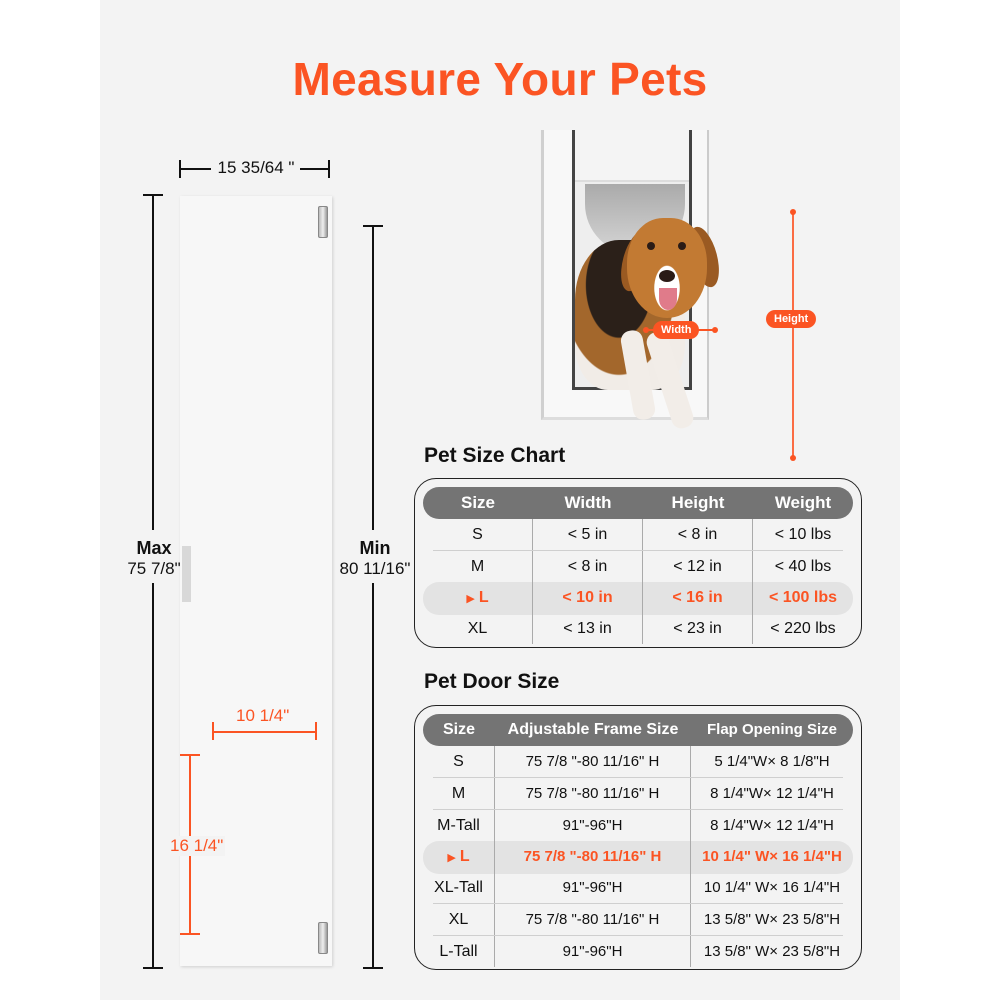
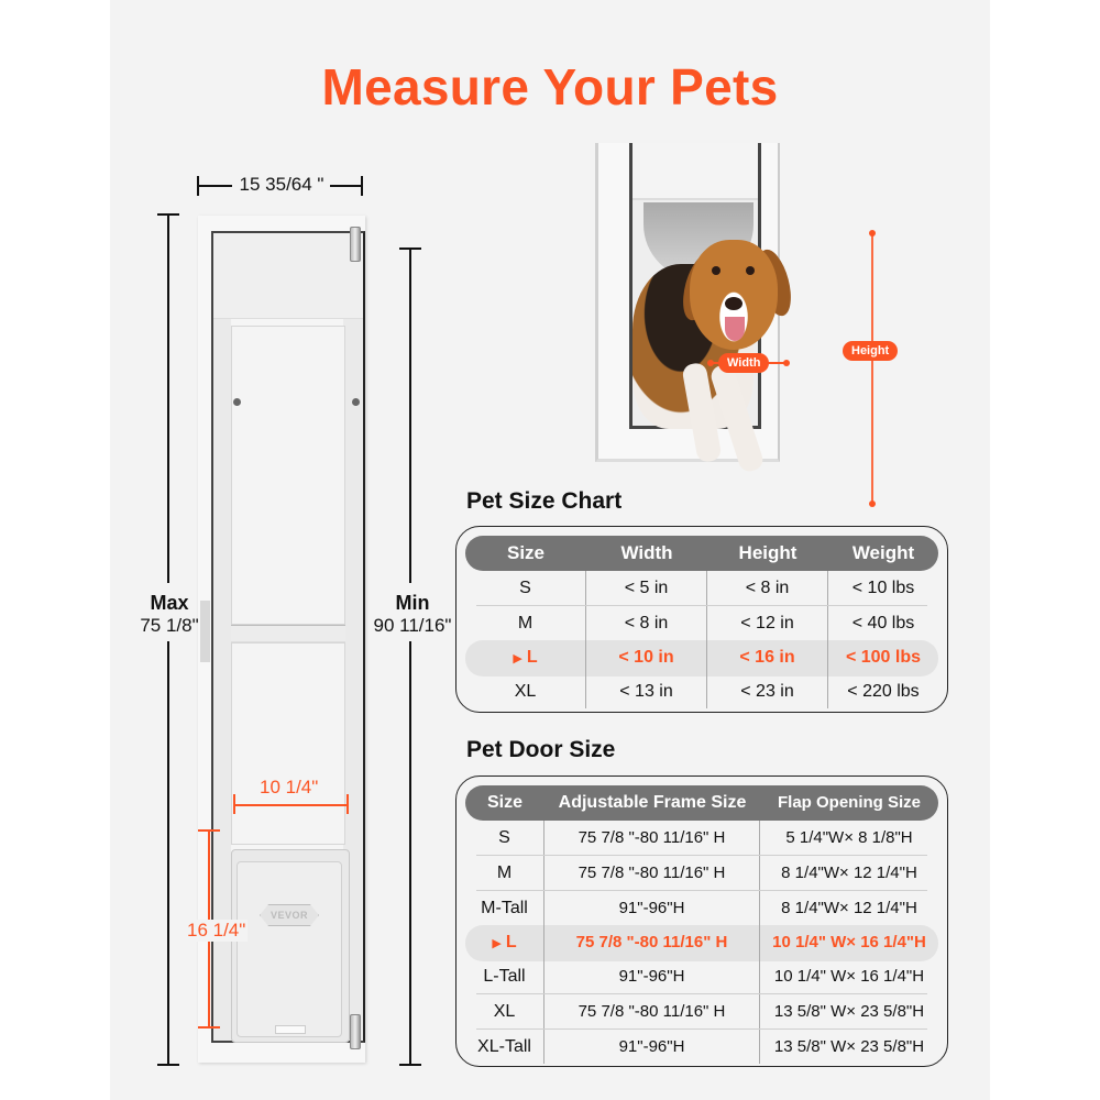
  Measure Your Pets
  15 35/64 "
  Max
- 75 7/8"
+ 75 1/8"
  Min
- 80 11/16"
+ 90 11/16"
+ VEVOR
  10 1/4"
  16 1/4"
  Width
  Height
  Pet Size Chart
  Size
  Width
  Height
  Weight
  S
  < 5 in
  < 8 in
  < 10 lbs
  M
  < 8 in
  < 12 in
  < 40 lbs
  ▶ L
  < 10 in
  < 16 in
  < 100 lbs
  XL
  < 13 in
  < 23 in
  < 220 lbs
  Pet Door Size
  Size
  Adjustable Frame Size
  Flap Opening Size
  S
  75 7/8 "-80 11/16" H
  5 1/4"W× 8 1/8"H
  M
  75 7/8 "-80 11/16" H
  8 1/4"W× 12 1/4"H
  M-Tall
  91"-96"H
  8 1/4"W× 12 1/4"H
  ▶ L
  75 7/8 "-80 11/16" H
  10 1/4" W× 16 1/4"H
- XL-Tall
+ L-Tall
  91"-96"H
  10 1/4" W× 16 1/4"H
  XL
  75 7/8 "-80 11/16" H
  13 5/8" W× 23 5/8"H
- L-Tall
+ XL-Tall
  91"-96"H
  13 5/8" W× 23 5/8"H
